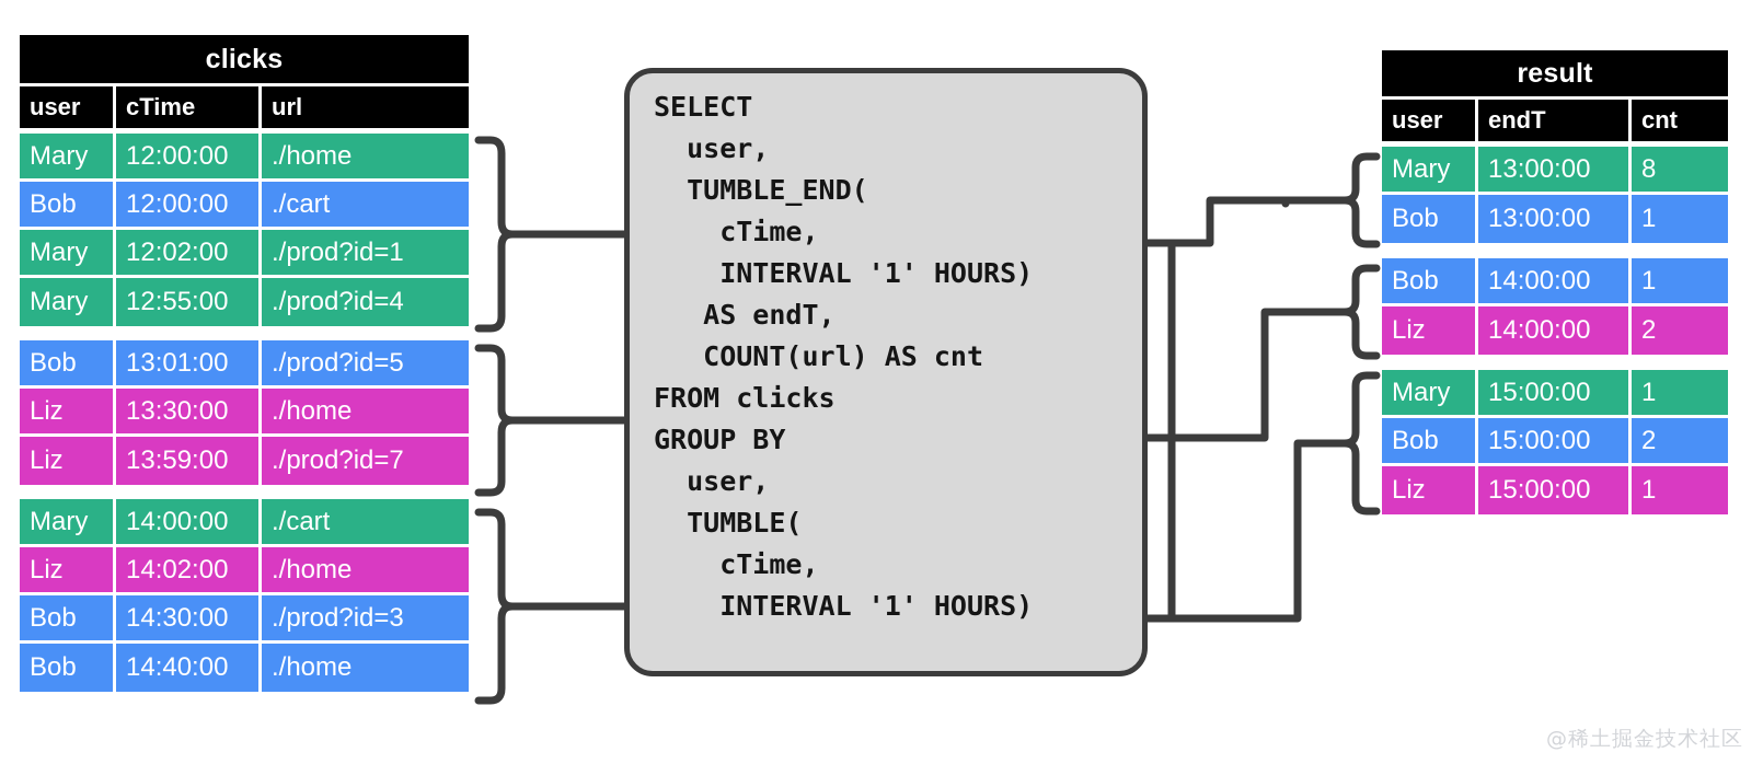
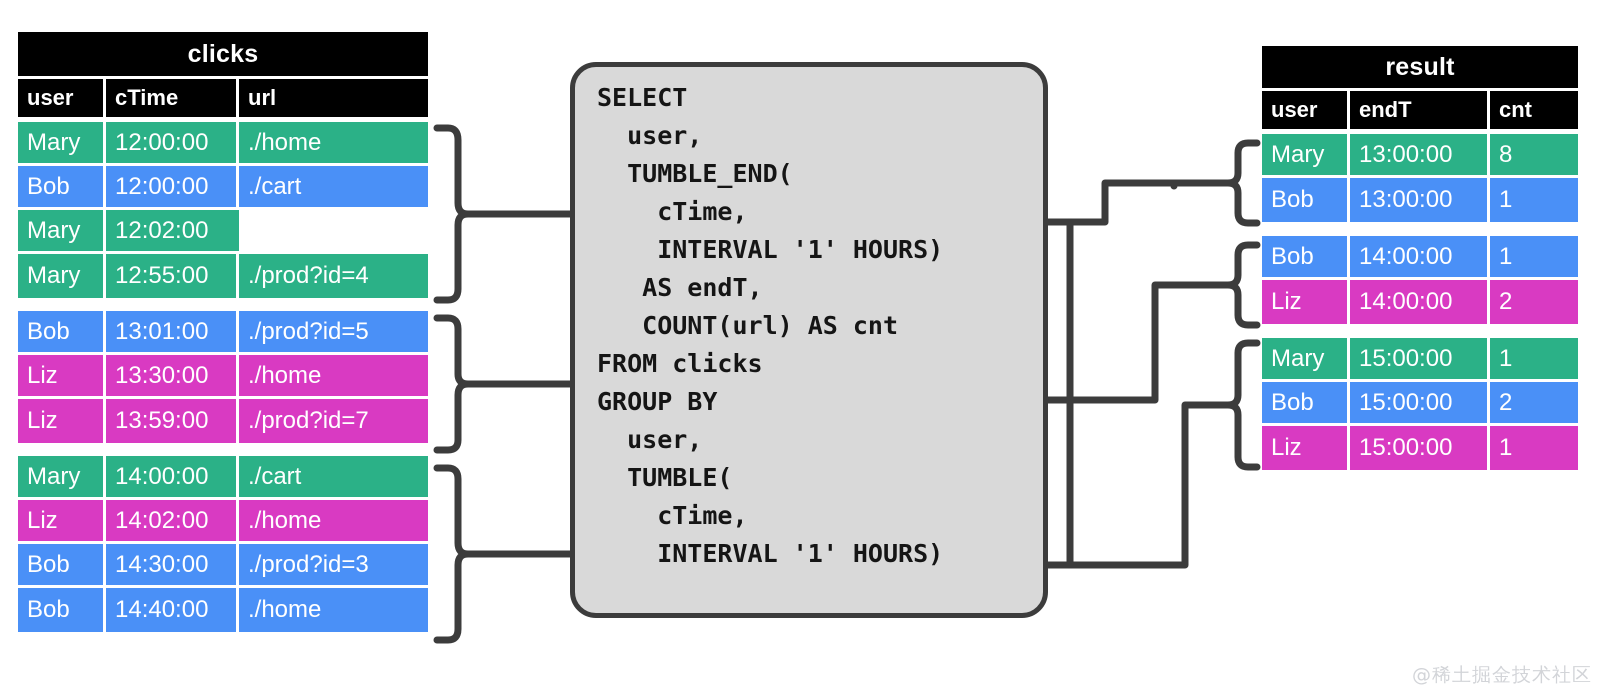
  clicks
  user
  cTime
  url
  Mary
  12:00:00
  ./home
  Bob
  12:00:00
  ./cart
  Mary
  12:02:00
- ./prod?id=1
  Mary
  12:55:00
  ./prod?id=4
  Bob
  13:01:00
  ./prod?id=5
  Liz
  13:30:00
  ./home
  Liz
  13:59:00
  ./prod?id=7
  Mary
  14:00:00
  ./cart
  Liz
  14:02:00
  ./home
  Bob
  14:30:00
  ./prod?id=3
  Bob
  14:40:00
  ./home
  SELECT
  user,
  TUMBLE_END(
  cTime,
  INTERVAL '1' HOURS)
  AS endT,
  COUNT(url) AS cnt
  FROM clicks
  GROUP BY
  user,
  TUMBLE(
  cTime,
  INTERVAL '1' HOURS)
  result
  user
  endT
  cnt
  Mary
  13:00:00
  8
  Bob
  13:00:00
  1
  Bob
  14:00:00
  1
  Liz
  14:00:00
  2
  Mary
  15:00:00
  1
  Bob
  15:00:00
  2
  Liz
  15:00:00
  1
  @稀土掘金技术社区
